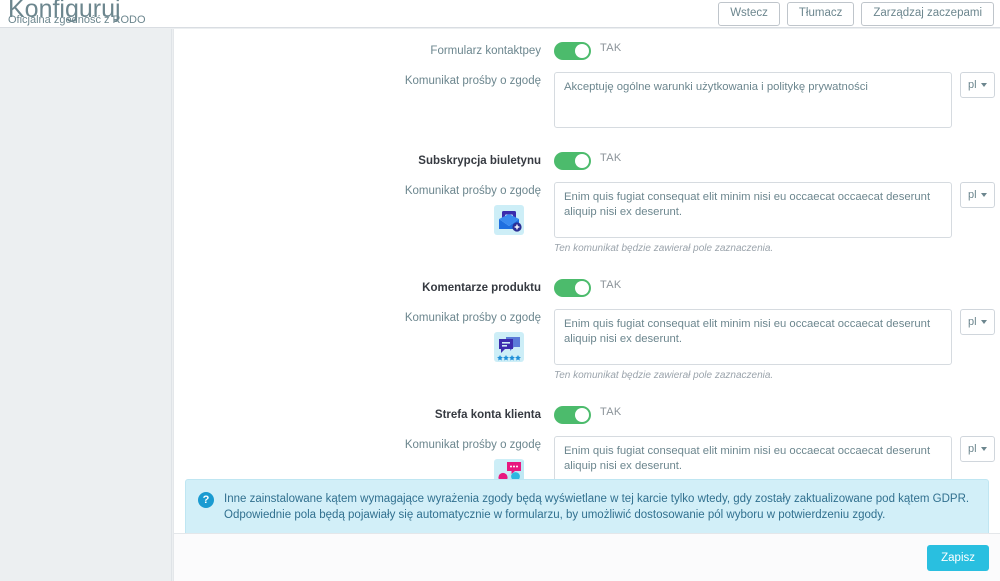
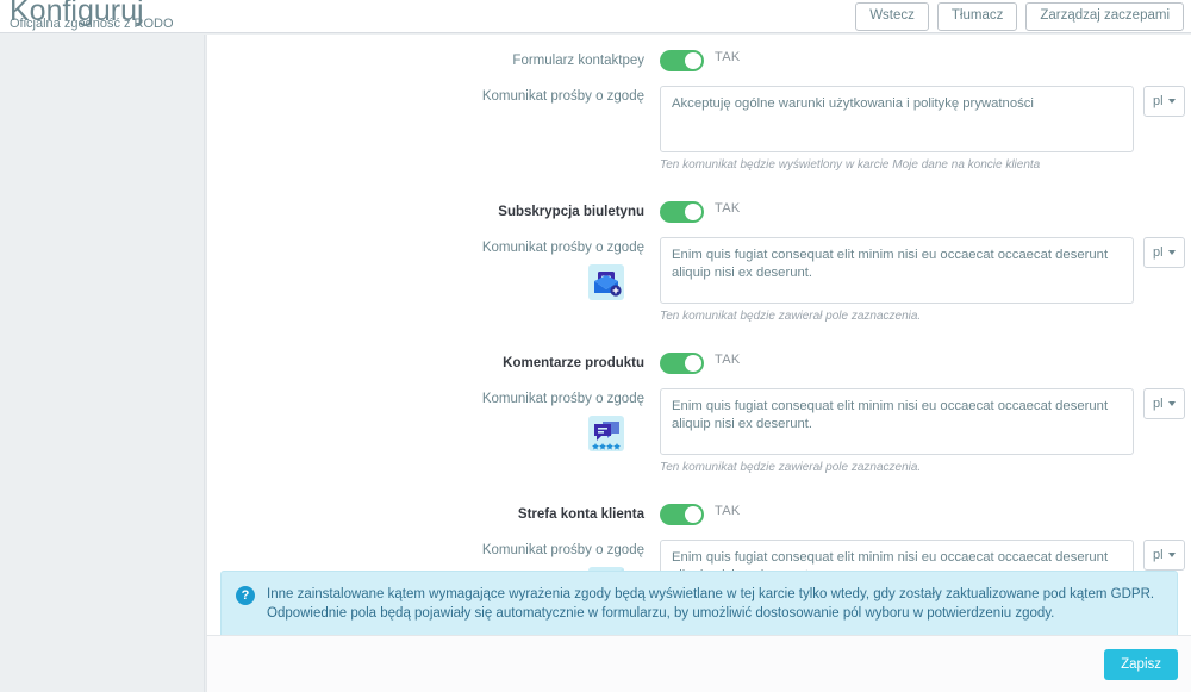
  Konfiguruj
  Oficjalna zgodność z RODO
  Wstecz
  Tłumacz
  Zarządzaj zaczepami
  Formularz kontaktpey
  TAK
  Komunikat prośby o zgodę
  Akceptuję ogólne warunki użytkowania i politykę prywatności
+ Ten komunikat będzie wyświetlony w karcie Moje dane na koncie klienta
  pl
  Subskrypcja biuletynu
  TAK
  Komunikat prośby o zgodę
  Ten komunikat będzie zawierał pole zaznaczenia.
  pl
  Komentarze produktu
  TAK
  Komunikat prośby o zgodę
  Ten komunikat będzie zawierał pole zaznaczenia.
  pl
  Strefa konta klienta
  TAK
  Komunikat prośby o zgodę
  pl
  ?
  Inne zainstalowane kątem wymagające wyrażenia zgody będą wyświetlane w tej karcie tylko wtedy, gdy zostały zaktualizowane pod kątem GDPR. Odpowiednie pola będą pojawiały się automatycznie w formularzu, by umożliwić dostosowanie pól wyboru w potwierdzeniu zgody.
  Zapisz
